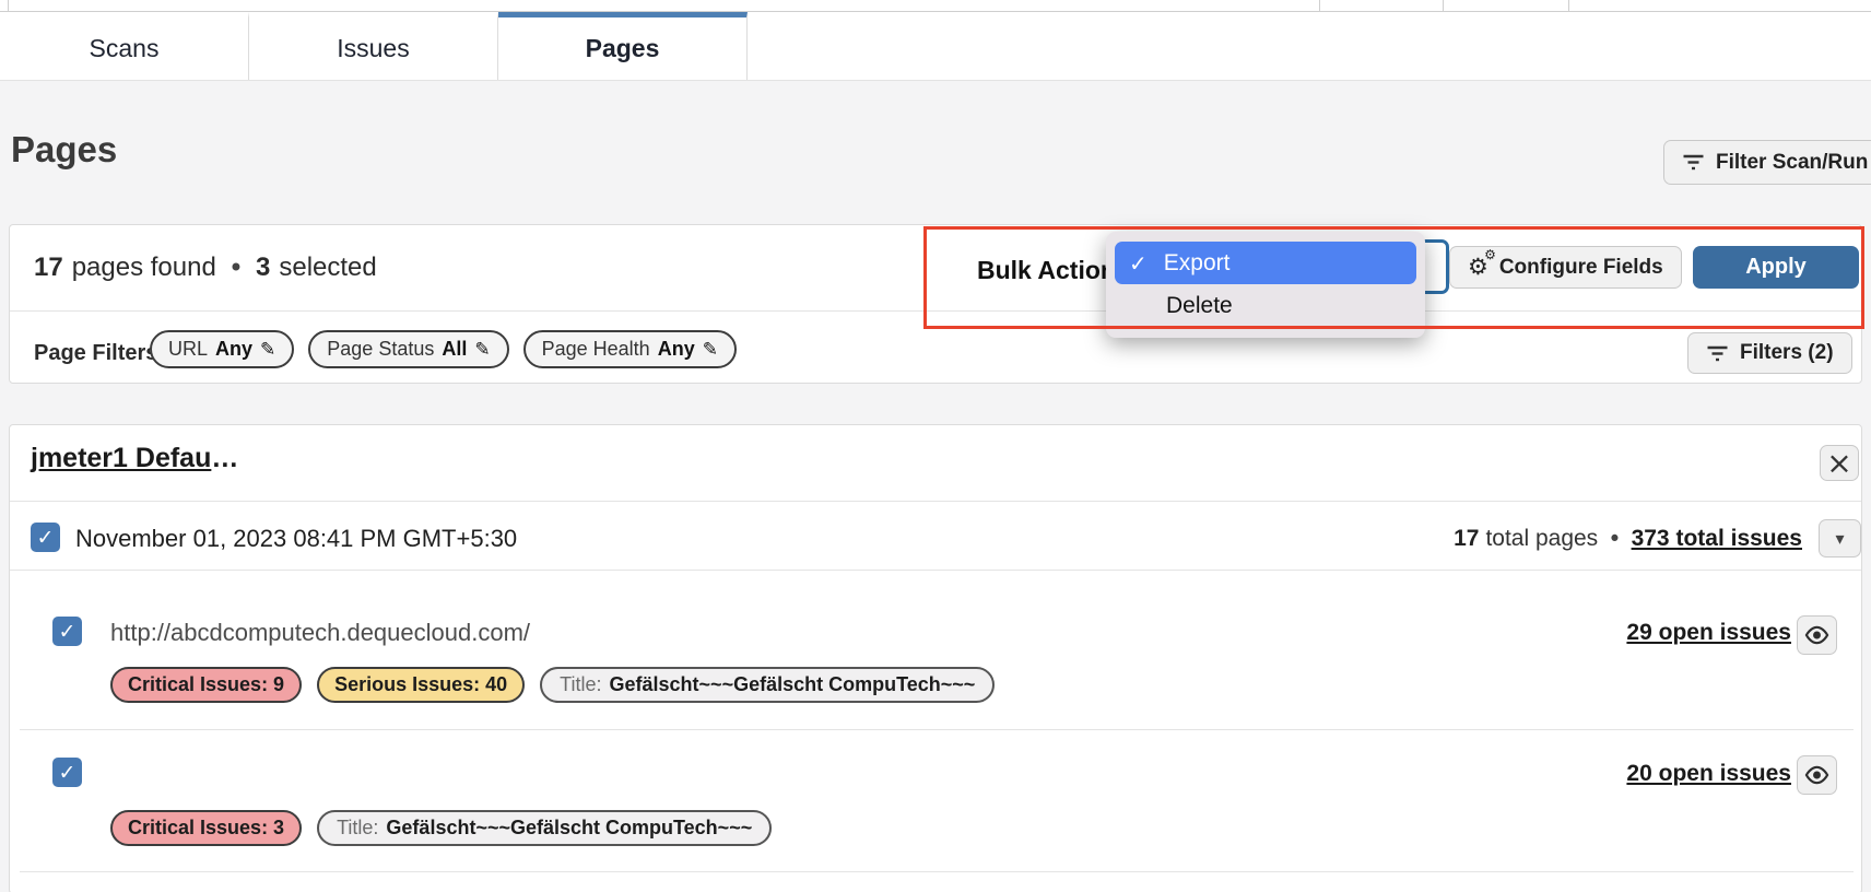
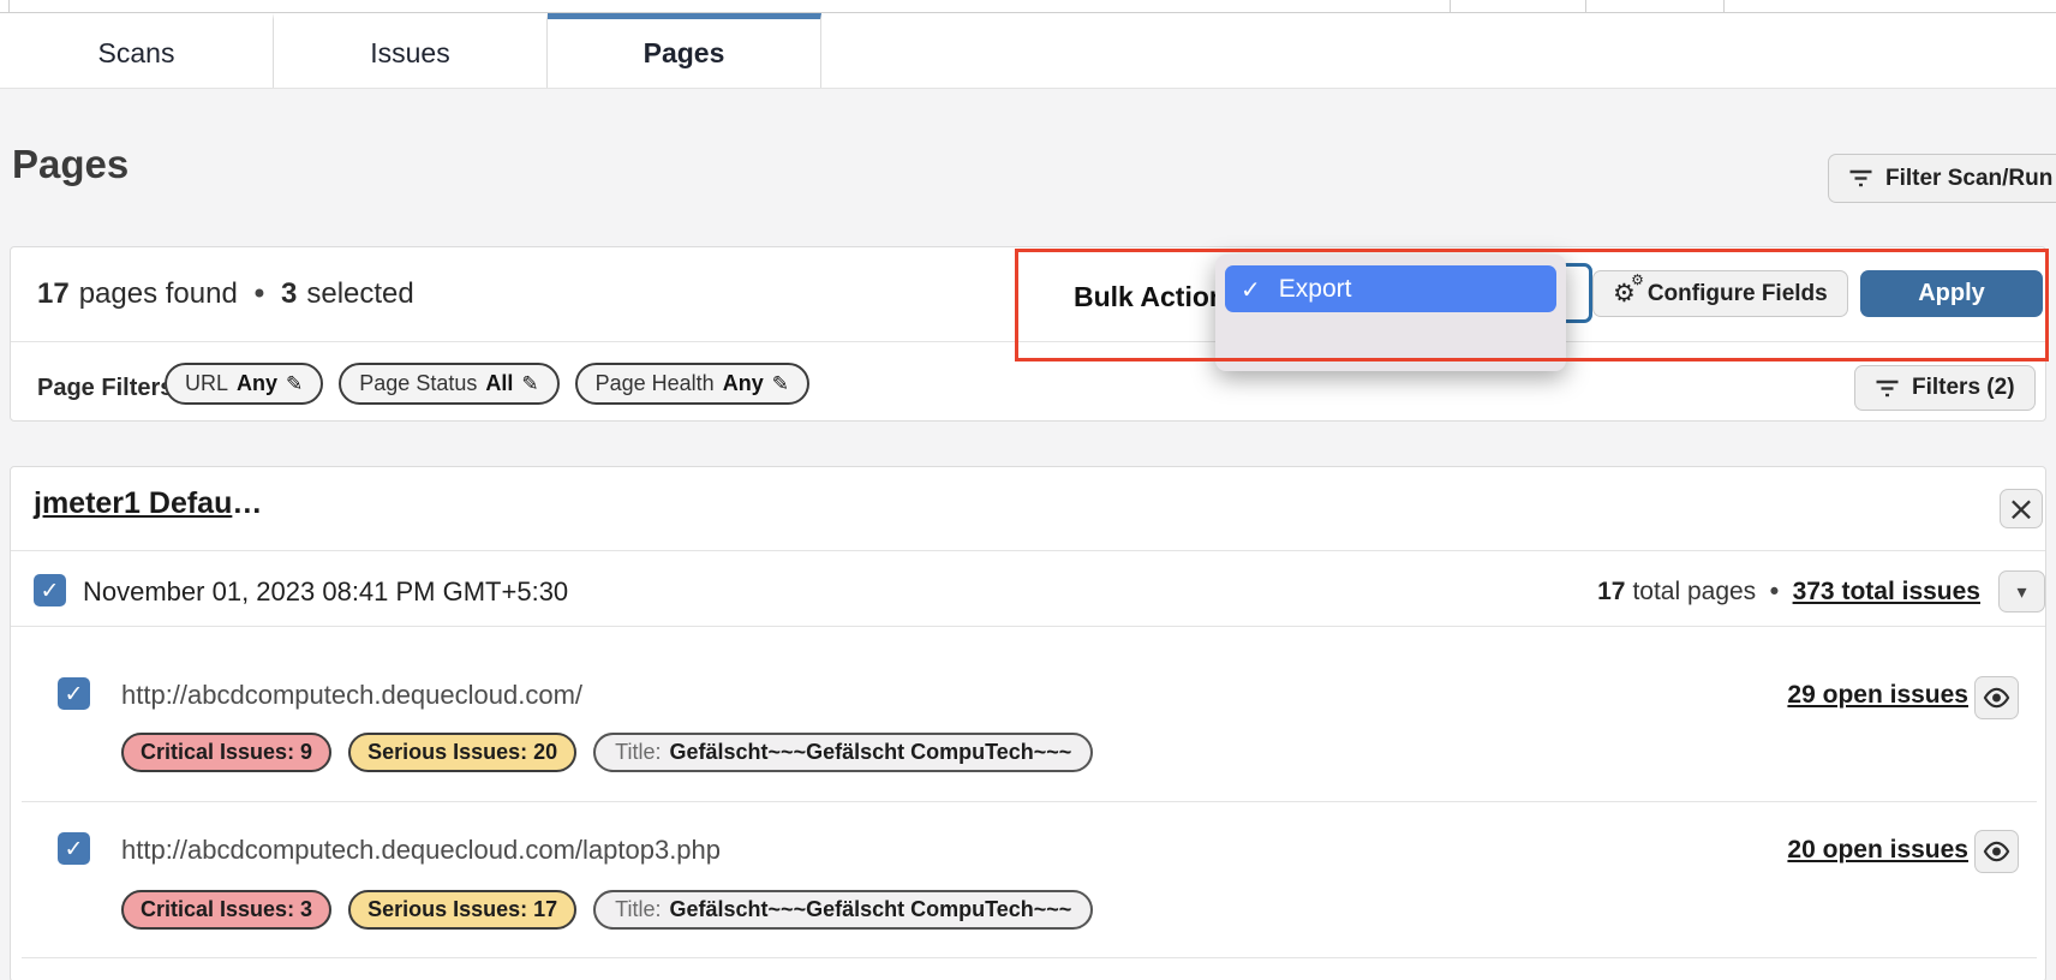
  Scans
  Issues
  Pages
  Pages
  Filter Scan/Run
  17
  pages found
  •
  3
  selected
  Bulk Actio
  ⚙
  ⚙
  Configure Fields
  Apply
  Page Filter
  URL
  Any
  ✎
  Page Status
  All
  ✎
  Page Health
  Any
  ✎
  Filters (2)
  ✓
  Export
- Delete
  jmeter1 Defau…
  ×
  ✓
  November 01, 2023 08:41 PM GMT+5:30
  17
  total pages
  •
  373 total issues
  ▾
  ✓
  http://abcdcomputech.dequecloud.com/
  29 open issues
  Critical Issues: 9
- Serious Issues: 40
+ Serious Issues: 20
  Title:
  Gefälscht~~~Gefälscht CompuTech~~~
  ✓
+ http://abcdcomputech.dequecloud.com/laptop3.php
  20 open issues
  Critical Issues: 3
+ Serious Issues: 17
  Title:
  Gefälscht~~~Gefälscht CompuTech~~~
